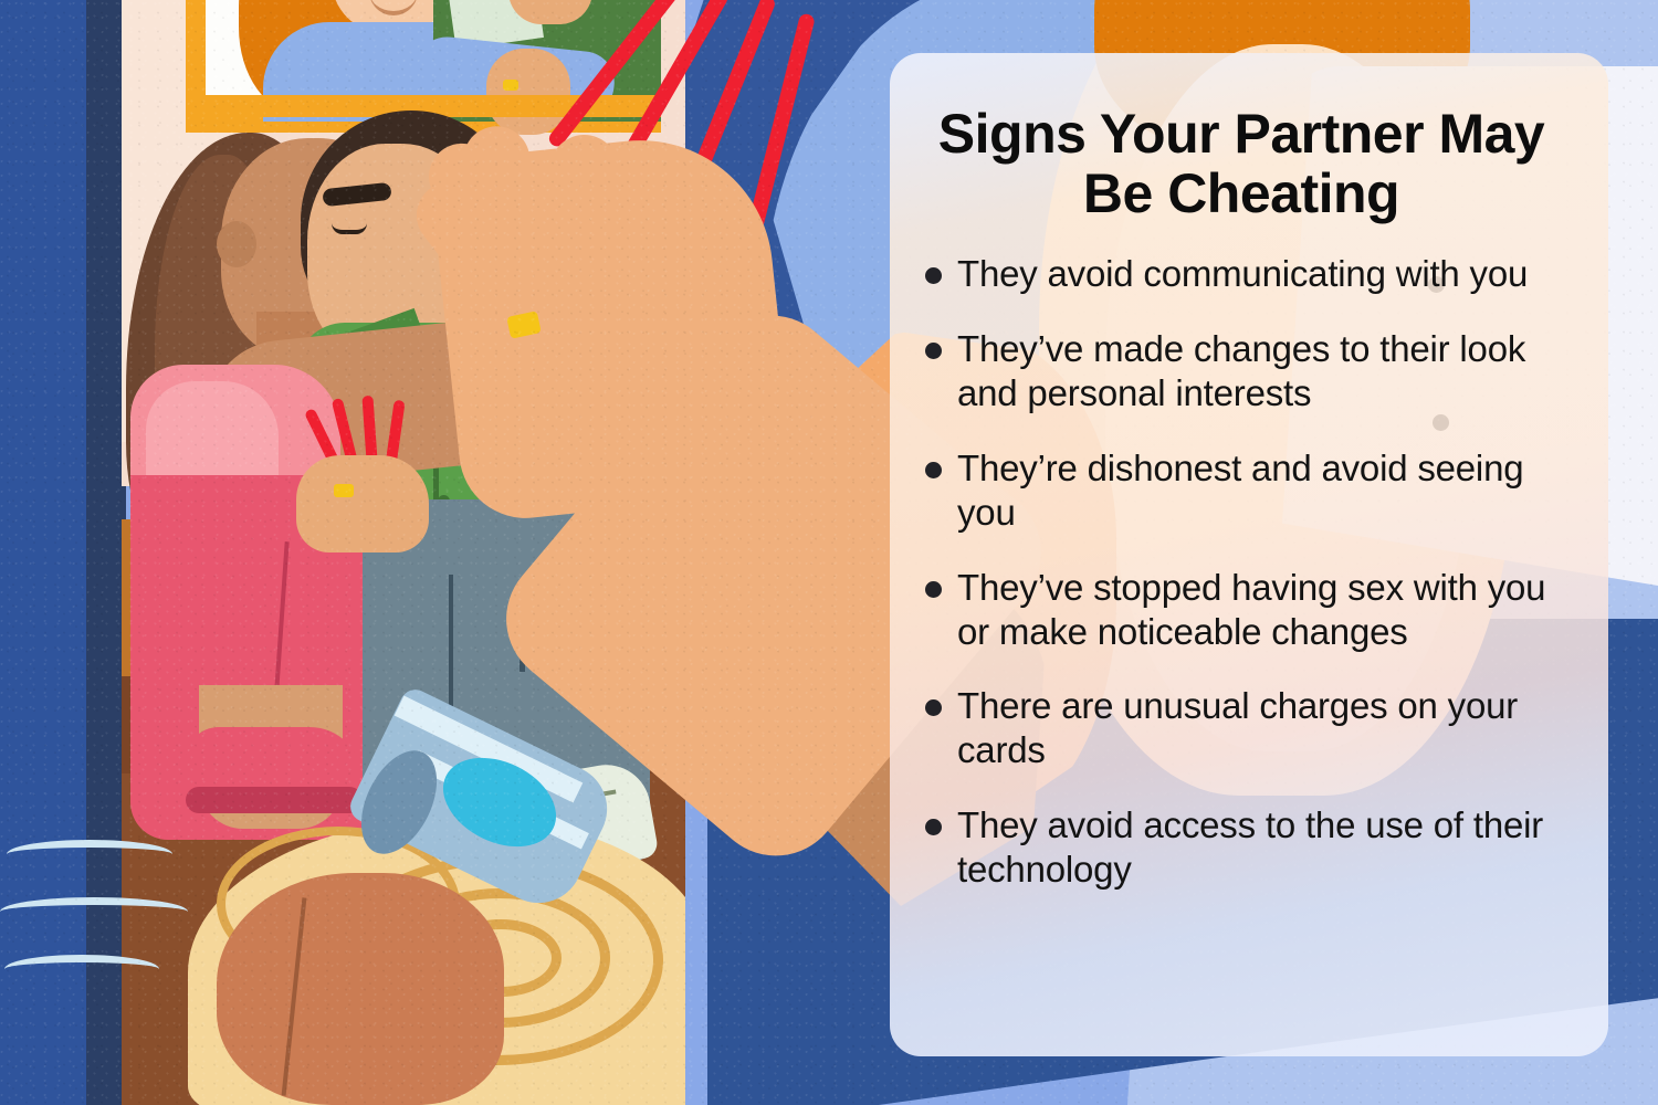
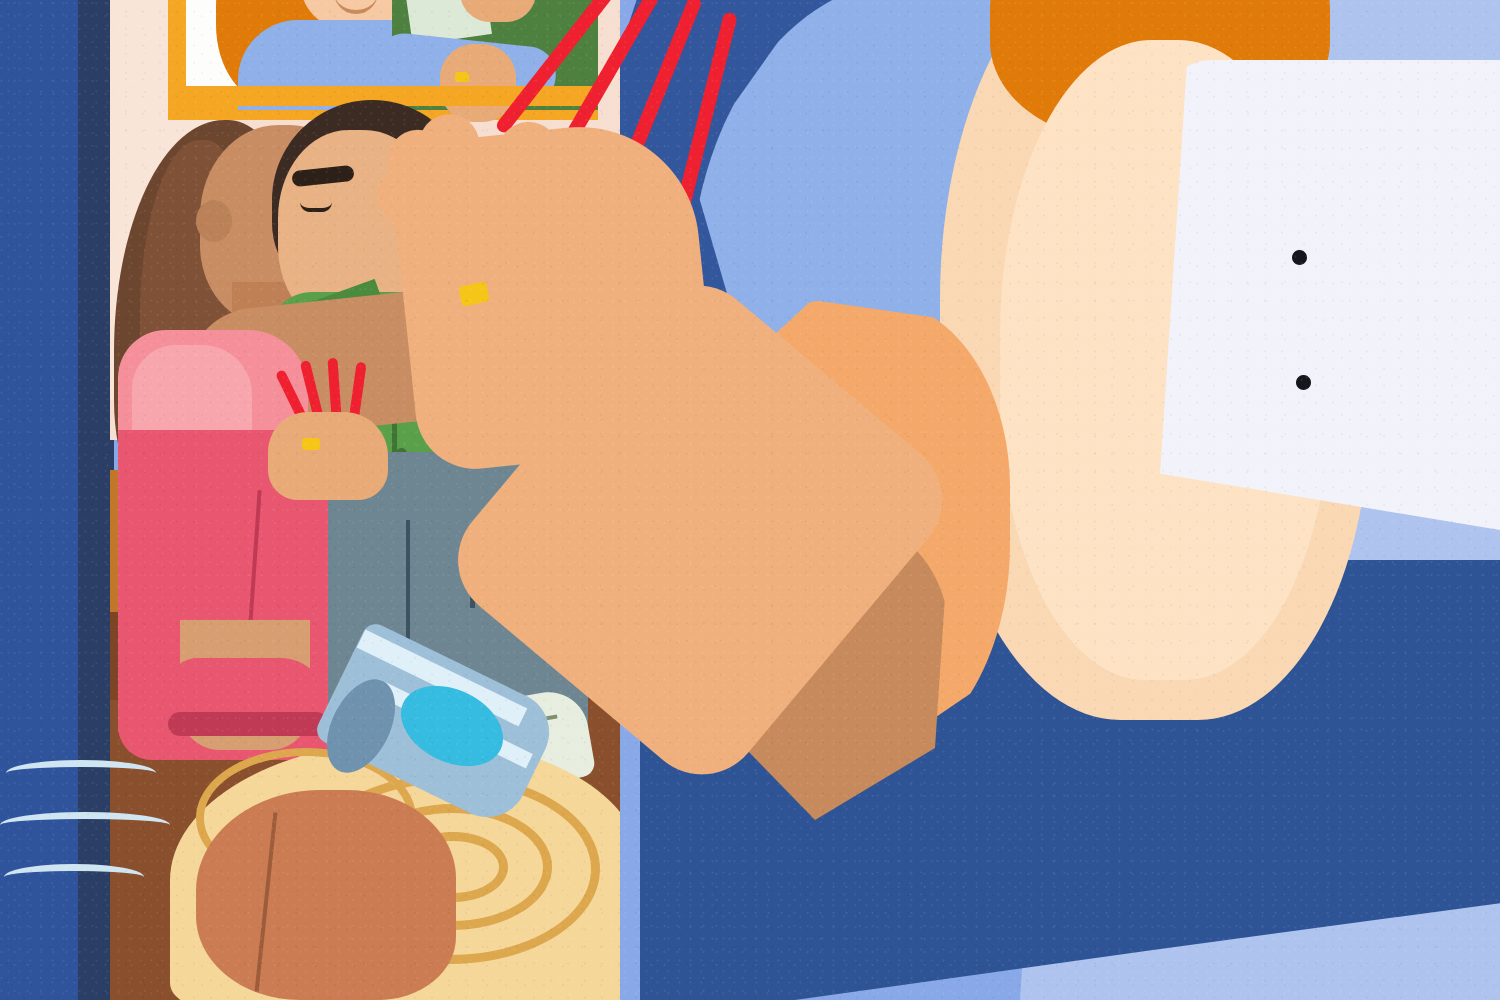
- Signs Your Partner May Be Cheating
- They avoid communicating with you
- They’ve made changes to their look and personal interests
- They’re dishonest and avoid seeing you
- They’ve stopped having sex with you or make noticeable changes
- There are unusual charges on your cards
- They avoid access to the use of their technology
